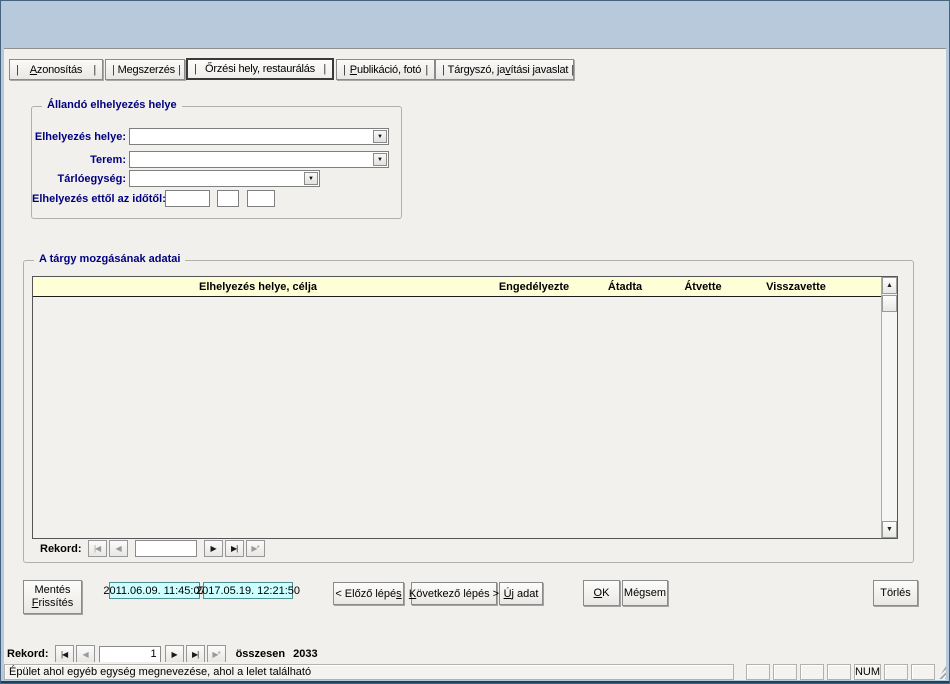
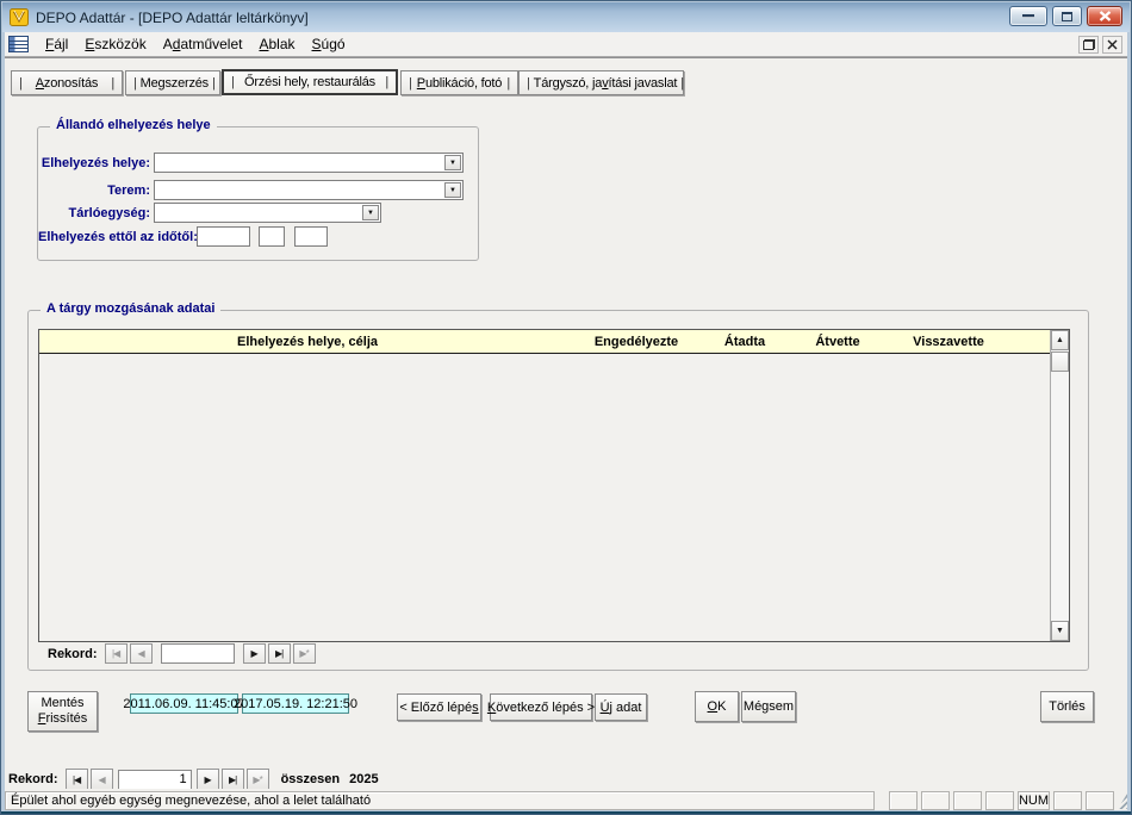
+ DEPO Adattár - [DEPO Adattár leltárkönyv]
+ Fájl
+ Eszközök
+ Adatművelet
+ Ablak
+ Súgó
  |
  Azonosítás
  |
  |
  Megszerzés
  |
  |
  Őrzési hely, restaurálás
  |
  |
  Publikáció, fotó
  |
  |
  Tárgyszó, javítási javaslat
  |
  Állandó elhelyezés helye
  Elhelyezés helye:
  Terem:
  Tárlóegység:
  Elhelyezés ettől az időtől
  A tárgy mozgásának adatai
  Elhelyezés helye, célja
  Engedélyezte
  Átadta
  Átvette
  Visszavette
  Rekord:
  |◀
  ◀
  ▶
  ▶|
  ▶*
  Mentés
  Frissítés
  2011.06.09. 11:45:0
  2017.05.19. 12:21:50
  < Előző lépé
  s
  K
  övetkező lépés >
  Ú
  j adat
  O
  K
  Mégsem
  Törlés
  Rekord:
  |◀
  ◀
  1
  ▶
  ▶|
  ▶*
  összesen
- 2033
+ 2025
  Épület ahol egyéb egység megnevezése, ahol a lelet található
  NUM
